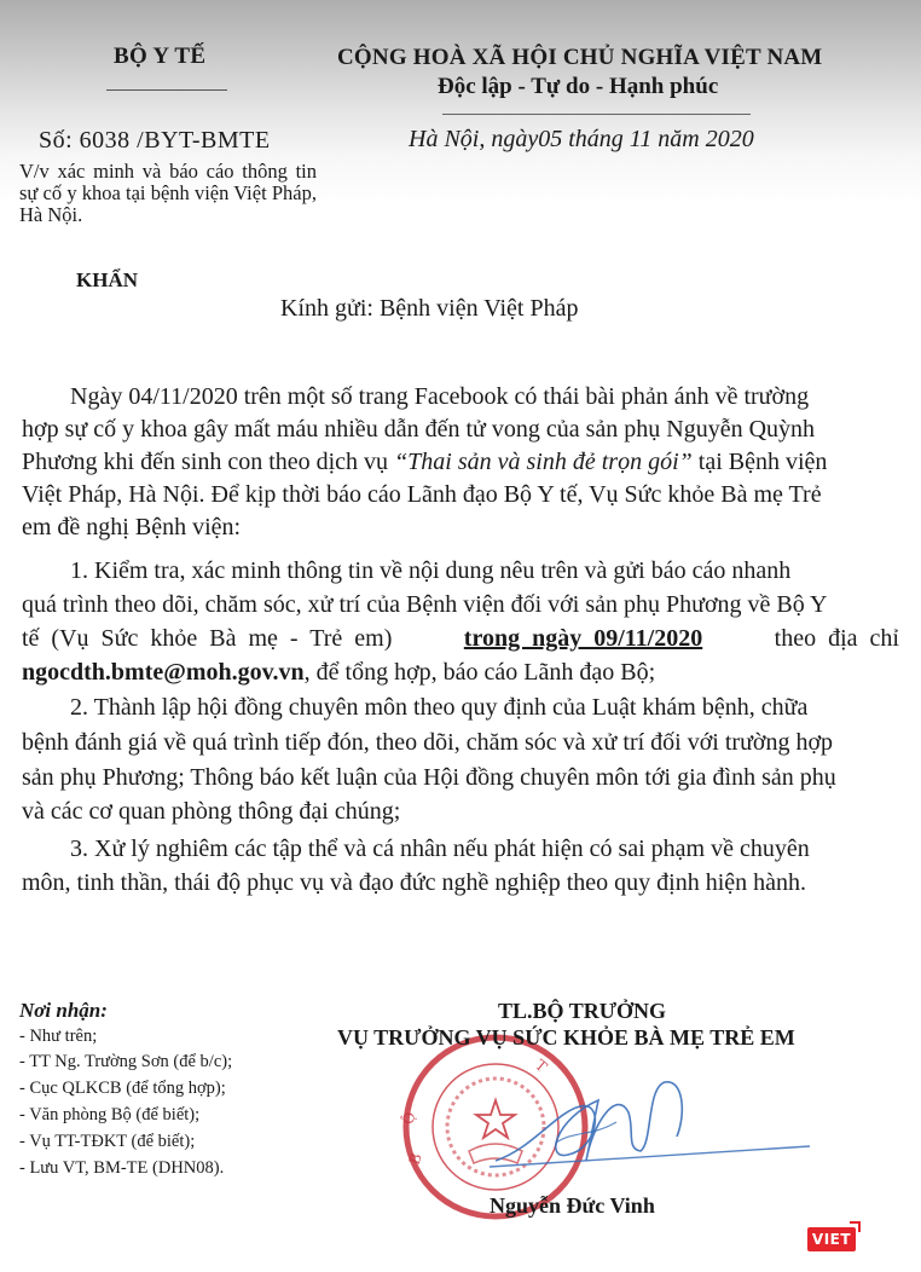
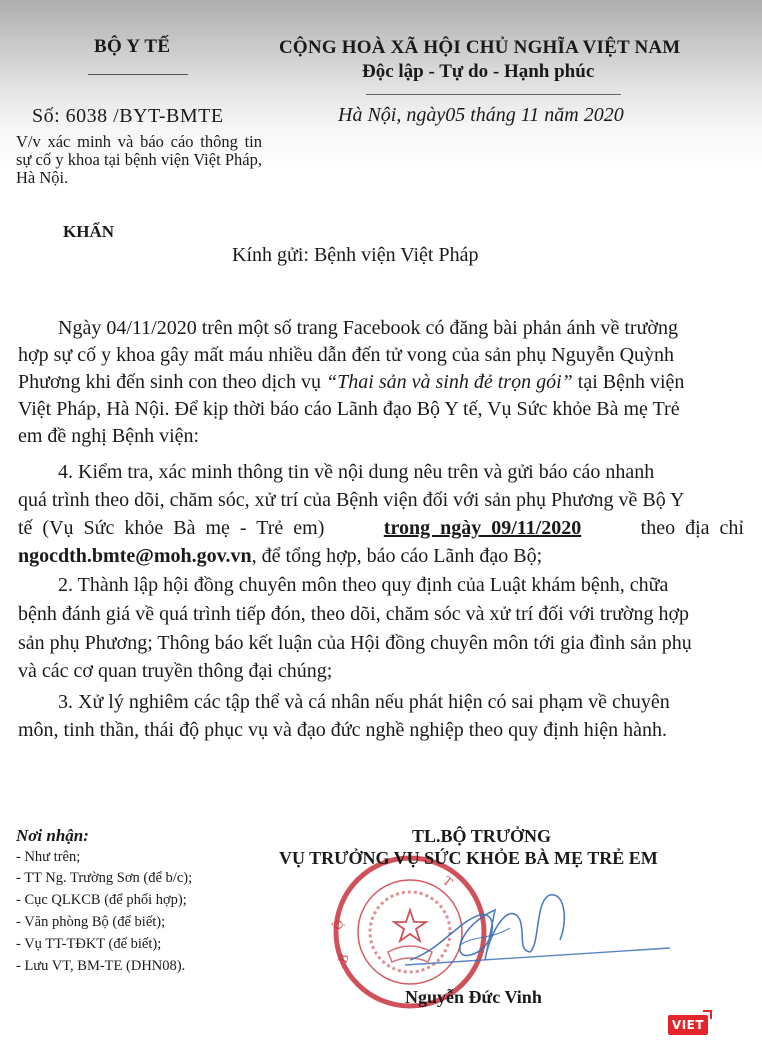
  BỘ Y TẾ
  Số: 6038 /BYT-BMTE
  V/v xác minh và báo cáo thông tin sự cố y khoa tại bệnh viện Việt Pháp, Hà Nội.
  CỘNG HOÀ XÃ HỘI CHỦ NGHĨA VIỆT NAM
  Độc lập - Tự do - Hạnh phúc
  Hà Nội, ngày05 tháng 11 năm 2020
  KHẨN
  Kính gửi: Bệnh viện Việt Pháp
- Ngày 04/11/2020 trên một số trang Facebook có thái bài phản ánh về trường
+ Ngày 04/11/2020 trên một số trang Facebook có đăng bài phản ánh về trường
  hợp sự cố y khoa gây mất máu nhiều dẫn đến tử vong của sản phụ Nguyễn Quỳnh
  Phương khi đến sinh con theo dịch vụ “Thai sản và sinh đẻ trọn gói” tại Bệnh viện
  Việt Pháp, Hà Nội. Để kịp thời báo cáo Lãnh đạo Bộ Y tế, Vụ Sức khỏe Bà mẹ Trẻ
  em đề nghị Bệnh viện:
- 1. Kiểm tra, xác minh thông tin về nội dung nêu trên và gửi báo cáo nhanh
+ 4. Kiểm tra, xác minh thông tin về nội dung nêu trên và gửi báo cáo nhanh
  quá trình theo dõi, chăm sóc, xử trí của Bệnh viện đối với sản phụ Phương về Bộ Y
  tế (Vụ Sức khỏe Bà mẹ - Trẻ em)
  trong ngày 09/11/2020
  theo địa chỉ
  ngocdth.bmte@moh.gov.vn, để tổng hợp, báo cáo Lãnh đạo Bộ;
  2. Thành lập hội đồng chuyên môn theo quy định của Luật khám bệnh, chữa
  bệnh đánh giá về quá trình tiếp đón, theo dõi, chăm sóc và xử trí đối với trường hợp
  sản phụ Phương; Thông báo kết luận của Hội đồng chuyên môn tới gia đình sản phụ
- và các cơ quan phòng thông đại chúng;
+ và các cơ quan truyền thông đại chúng;
  3. Xử lý nghiêm các tập thể và cá nhân nếu phát hiện có sai phạm về chuyên
  môn, tinh thần, thái độ phục vụ và đạo đức nghề nghiệp theo quy định hiện hành.
  Nơi nhận:
  - Như trên;
  - TT Ng. Trường Sơn (để b/c);
- - Cục QLKCB (để tổng hợp);
+ - Cục QLKCB (để phối hợp);
  - Văn phòng Bộ (để biết);
  - Vụ TT-TĐKT (để biết);
  - Lưu VT, BM-TE (DHN08).
  TL.BỘ TRƯỞNG
  VỤ TRƯỞNG VỤ SỨC KHỎE BÀ MẸ TRẺ EM
  Nguyễn Đức Vinh
  VIET
